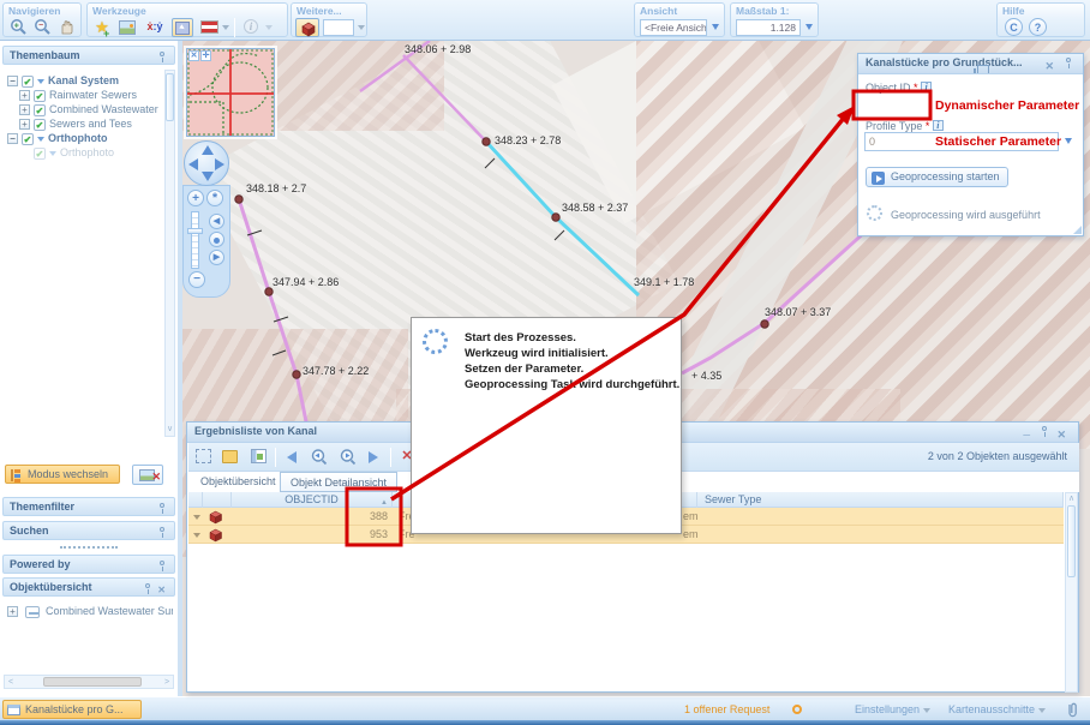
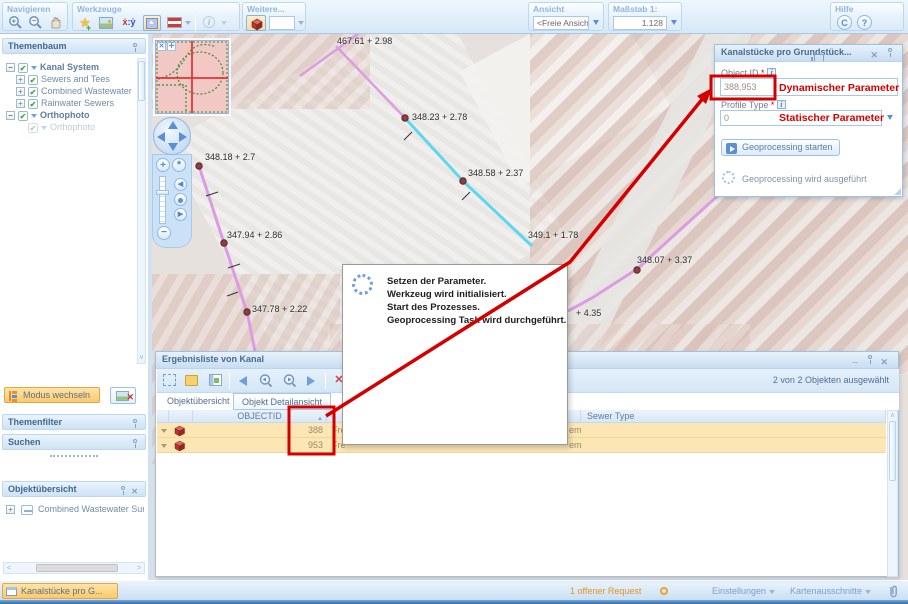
  Navigieren
  Werkzeuge
  ★
  +
  ẋ:ẏ
  i
  Weitere...
  Ansicht
  <Freie Ansich
  Maßstab 1:
  1.128
  Hilfe
  C
  ?
- 348.06 + 2.98
+ 467.61 + 2.98
  348.23 + 2.78
  348.18 + 2.7
  348.58 + 2.37
  347.94 + 2.86
  349.1 + 1.78
  348.07 + 3.37
  347.78 + 2.22
  + 4.35
  +
  *
  −
  Themenbaum
  − ✔ Kanal System
- + ✔ Rainwater Sewers
+ + ✔ Sewers and Tees
  + ✔ Combined Wastewater
- + ✔ Sewers and Tees
+ + ✔ Rainwater Sewers
  − ✔ Orthophoto
  ✔ Orthophoto
  Modus wechseln
  ✕
  Themenfilter
  Suchen
- Powered by
  Objektübersicht
  ✕
  + Combined Wastewater Su
  Ergebnisliste von Kanal
  ─
  ✕
  ✕
  2 von 2 Objekten ausgewählt
  Objektübersicht
  Objekt Detailansicht
  OBJECTID
  Sewer Type
  388
  em
  953
  em
  Kanalstücke pro Grundstück...
  ✕
  Object ID * i
+ 388,953
  Dynamischer Parameter
  Profile Type * i
  0
  Statischer Parameter
  Geoprocessing starten
  Geoprocessing wird ausgeführt
- Start des Prozesses.
+ Setzen der Parameter.
  Werkzeug wird initialisiert.
- Setzen der Parameter.
+ Start des Prozesses.
  Geoprocessing Tas wird durchgeführt.
  Kanalstücke pro G...
  1 offener Request
  Einstellungen
  Kartenausschnitte
